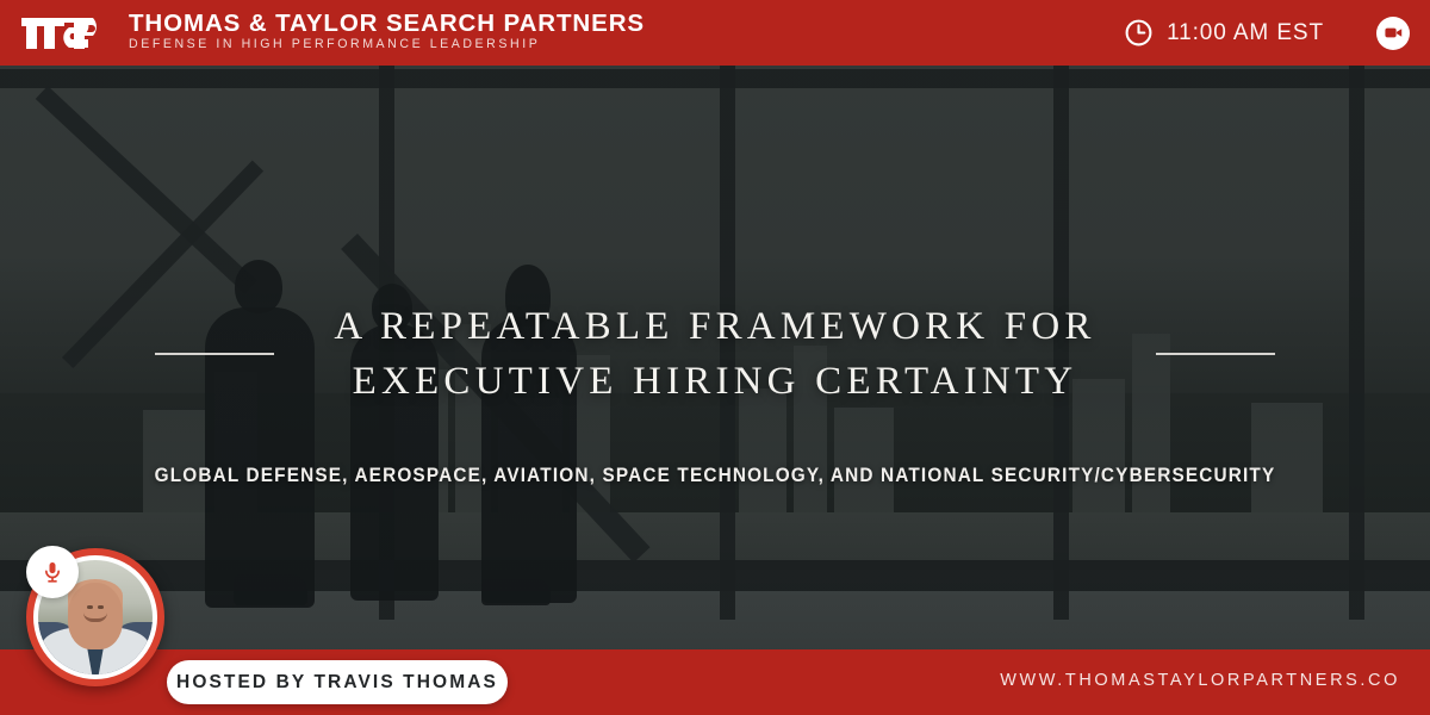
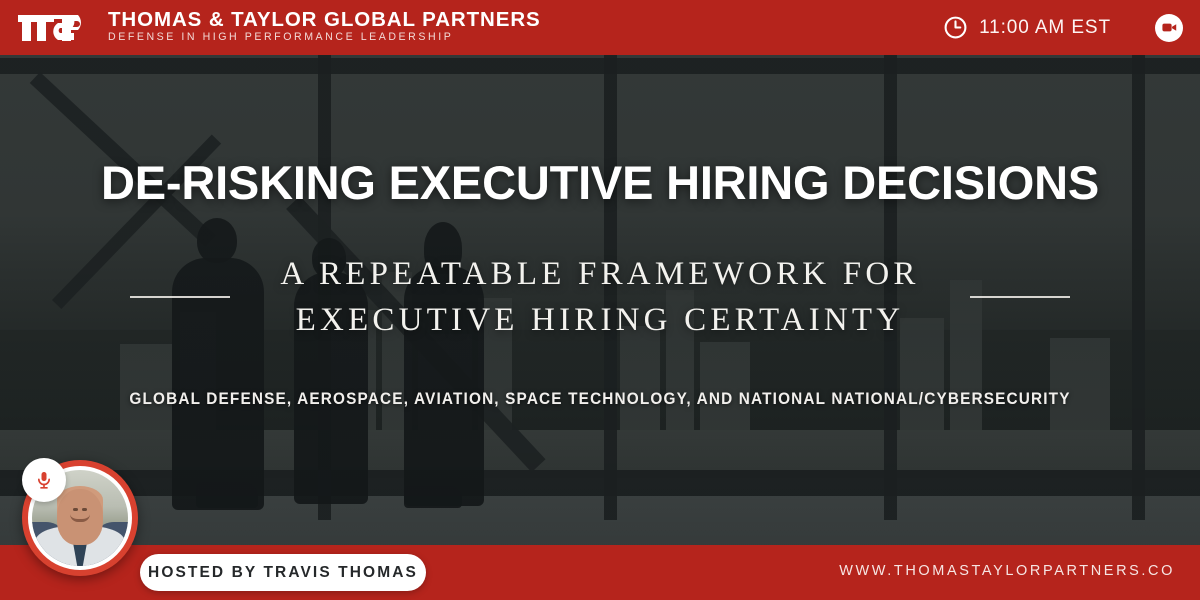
- THOMAS & TAYLOR SEARCH PARTNERS
+ THOMAS & TAYLOR GLOBAL PARTNERS
  DEFENSE IN HIGH PERFORMANCE LEADERSHIP
  11:00 AM EST
+ DE-RISKING EXECUTIVE HIRING DECISIONS
  A REPEATABLE FRAMEWORK FOR
  EXECUTIVE HIRING CERTAINTY
- GLOBAL DEFENSE, AEROSPACE, AVIATION, SPACE TECHNOLOGY, AND NATIONAL SECURITY/CYBERSECURITY
+ GLOBAL DEFENSE, AEROSPACE, AVIATION, SPACE TECHNOLOGY, AND NATIONAL NATIONAL/CYBERSECURITY
  HOSTED BY TRAVIS THOMAS
  WWW.THOMASTAYLORPARTNERS.CO
